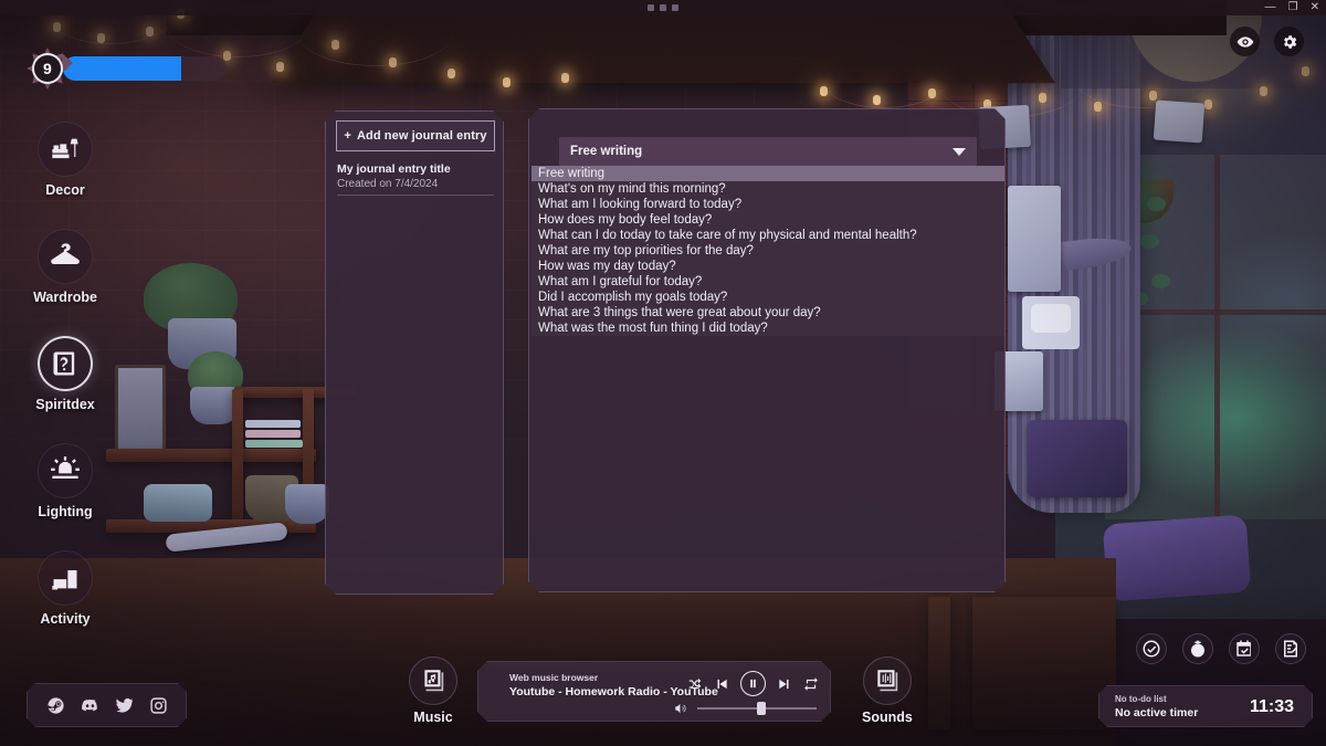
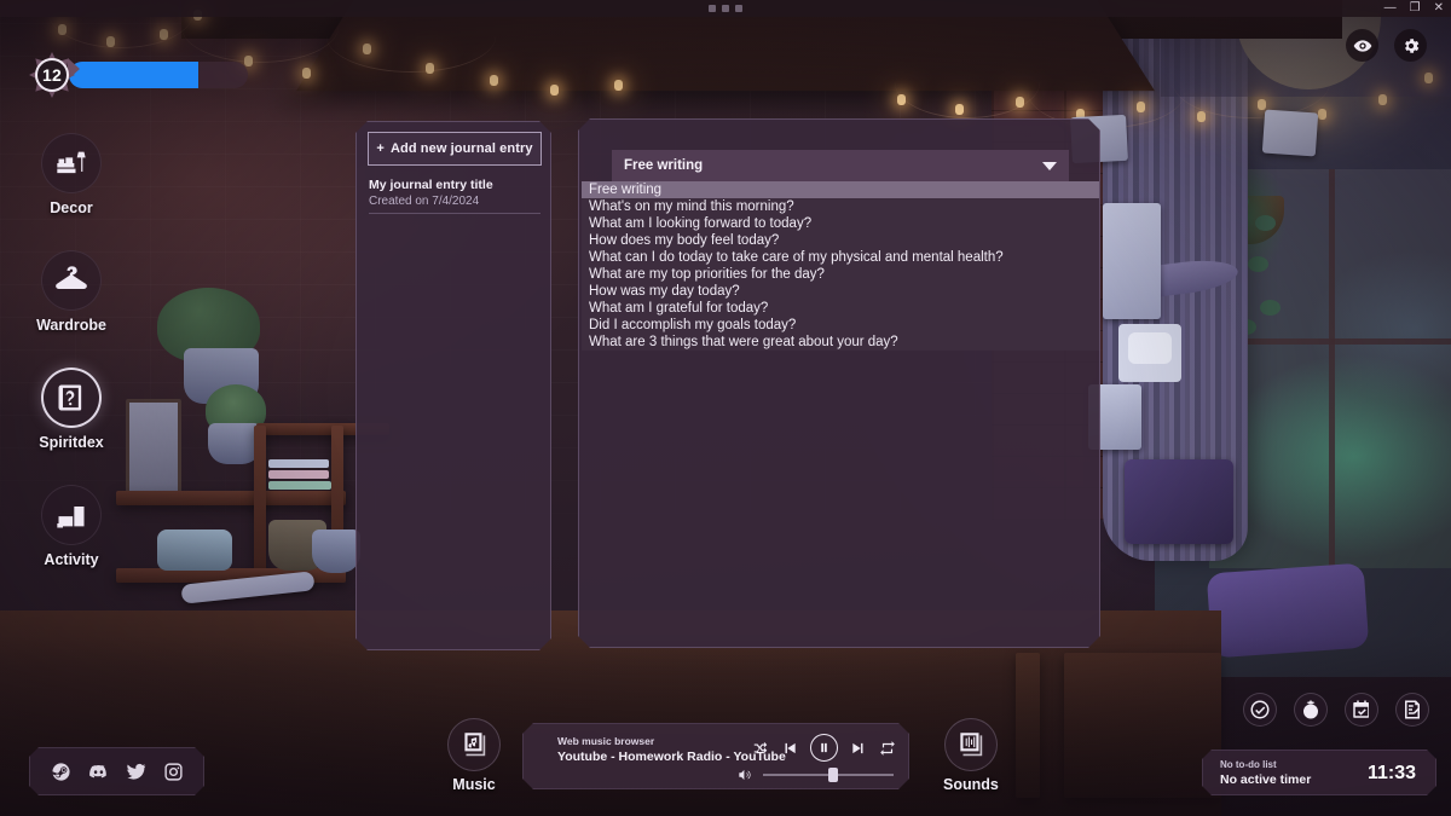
  —
  ❐
  ✕
- 9
+ 12
  Decor
  Wardrobe
  Spiritdex
- Lighting
  Activity
  +
  Add new journal entry
  My journal entry title
  Created on 7/4/2024
  Free writing
  Free writing
  What's on my mind this morning?
  What am I looking forward to today?
  How does my body feel today?
  What can I do today to take care of my physical and mental health?
  What are my top priorities for the day?
  How was my day today?
  What am I grateful for today?
  Did I accomplish my goals today?
  What are 3 things that were great about your day?
- What was the most fun thing I did today?
  Music
  Web music browser
  Youtube - Homework Radio - YouTube
  Sounds
  No to-do list
  No active timer
  11:33
